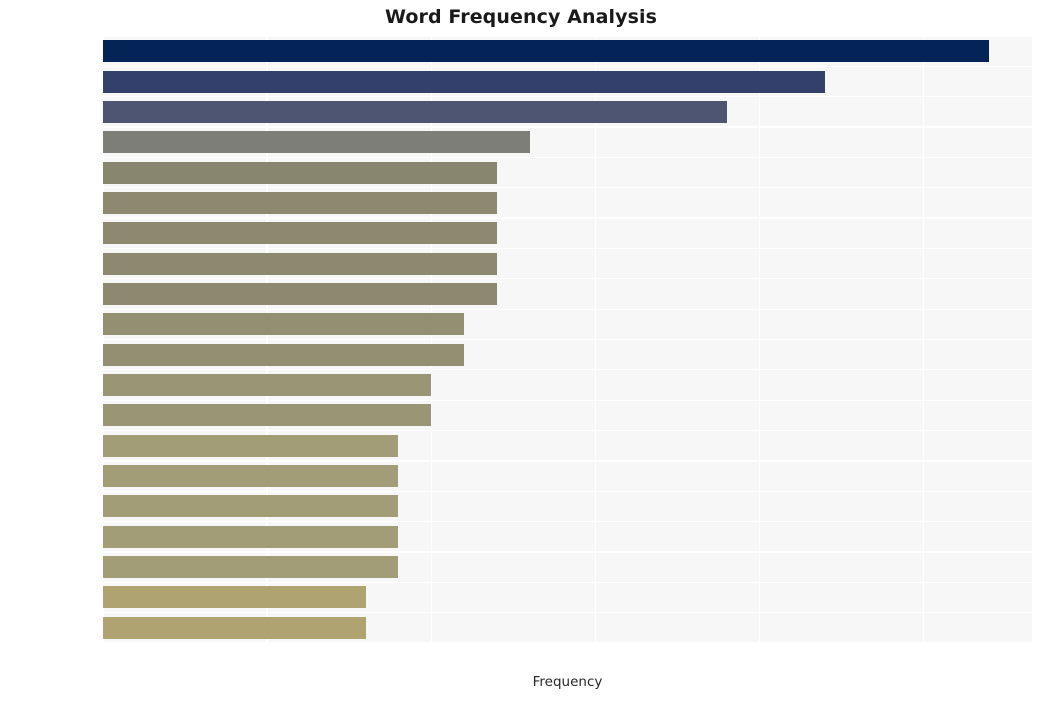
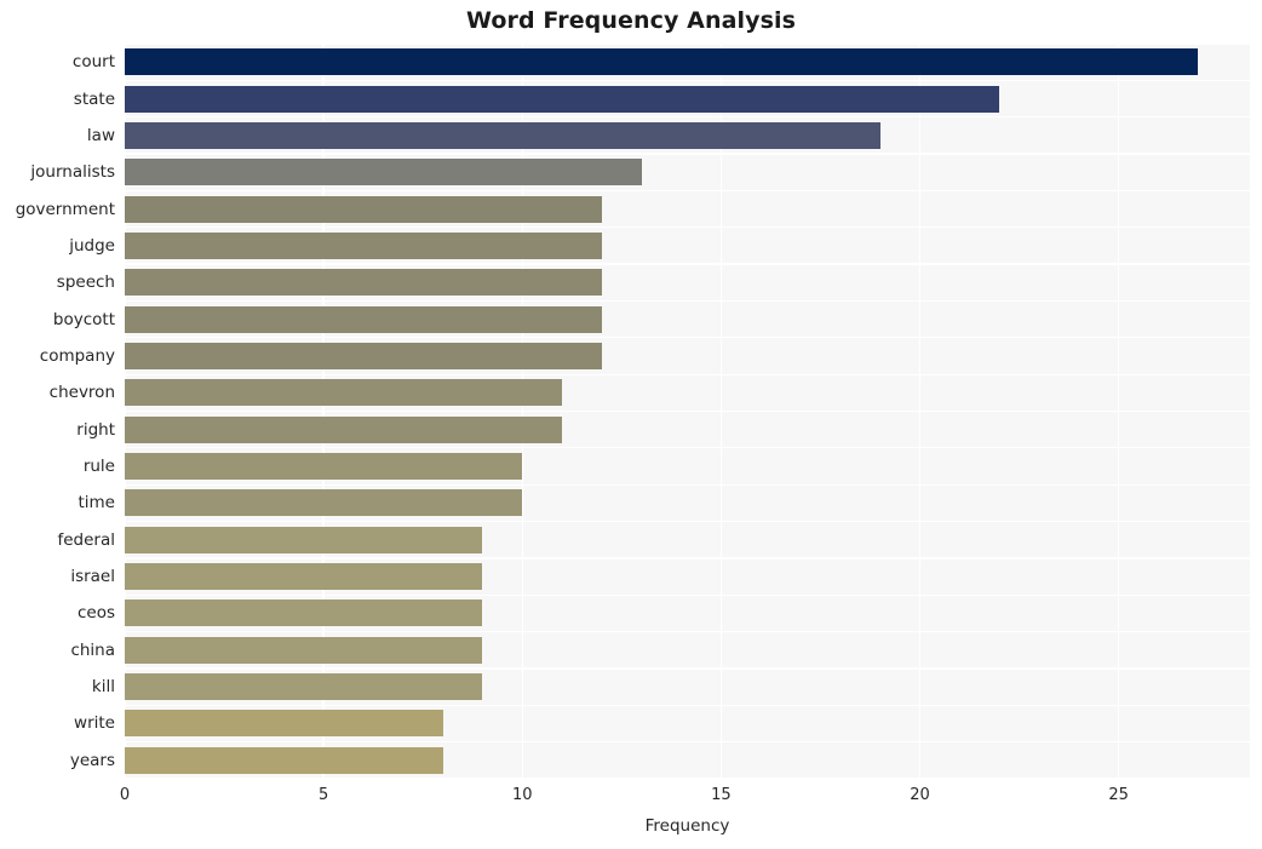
  Word Frequency Analysis
+ court
+ state
+ law
+ journalists
+ government
+ judge
+ speech
+ boycott
+ company
+ chevron
+ right
+ rule
+ time
+ federal
+ israel
+ ceos
+ china
+ kill
+ write
+ years
+ 0
+ 5
+ 10
+ 15
+ 20
+ 25
  Frequency
